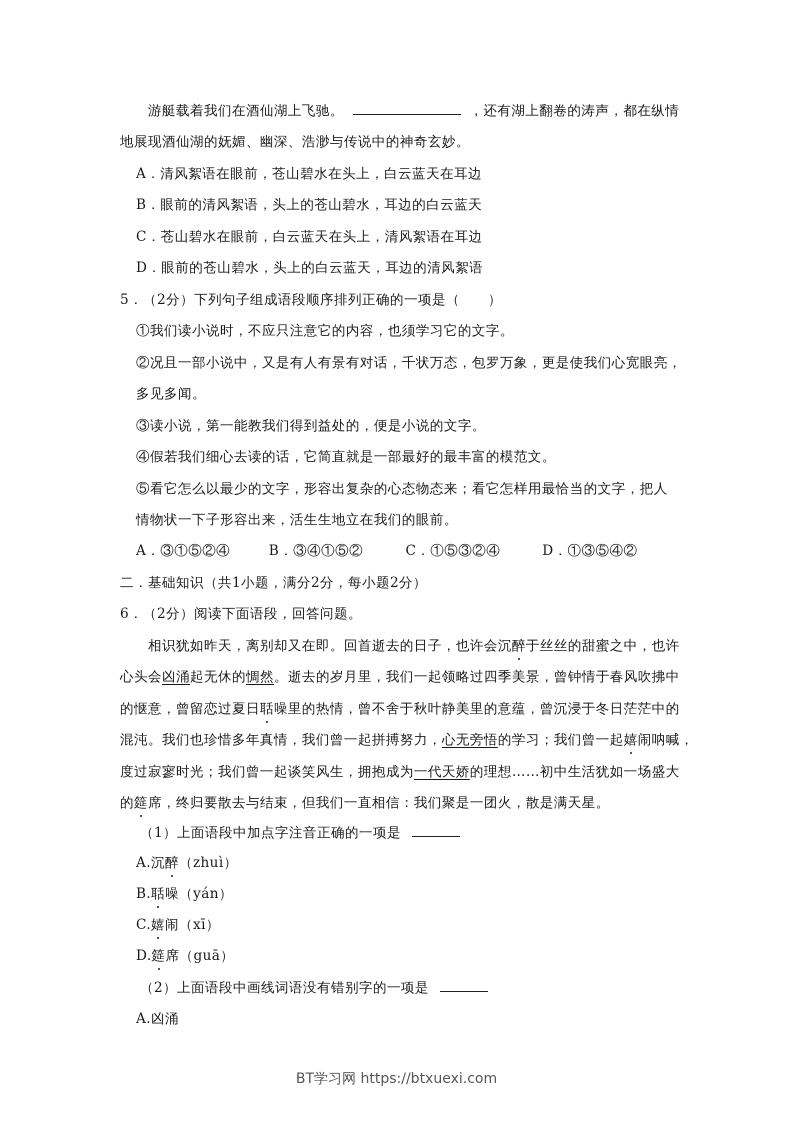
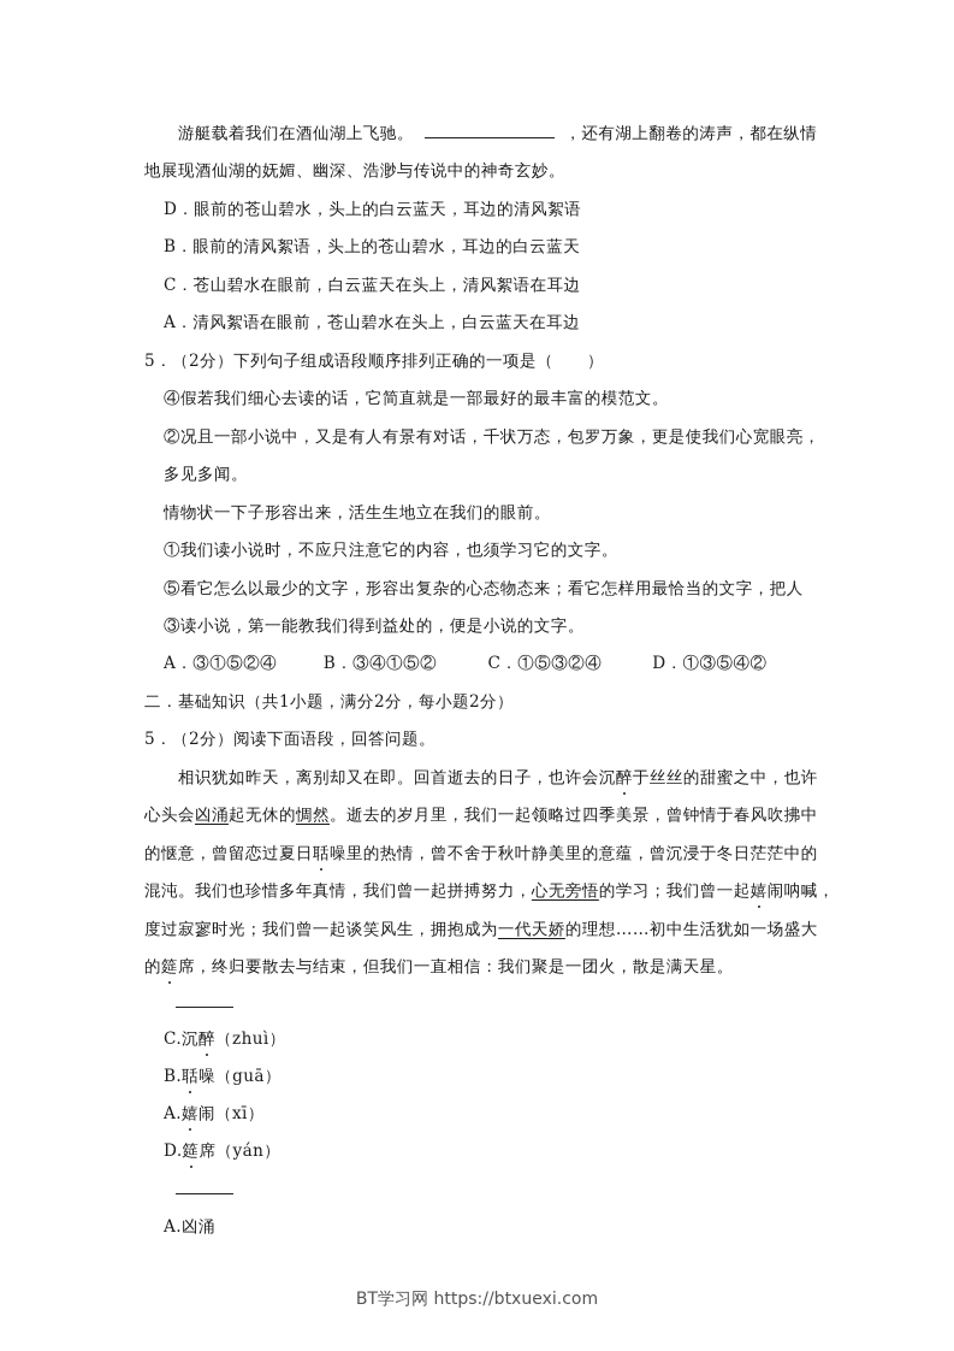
  游艇载着我们在酒仙湖上飞驰。 ，还有湖上翻卷的涛声，都在纵情
  地展现酒仙湖的妩媚、幽深、浩渺与传说中的神奇玄妙。
- A．清风絮语在眼前，苍山碧水在头上，白云蓝天在耳边
+ D．眼前的苍山碧水，头上的白云蓝天，耳边的清风絮语
  B．眼前的清风絮语，头上的苍山碧水，耳边的白云蓝天
  C．苍山碧水在眼前，白云蓝天在头上，清风絮语在耳边
- D．眼前的苍山碧水，头上的白云蓝天，耳边的清风絮语
+ A．清风絮语在眼前，苍山碧水在头上，白云蓝天在耳边
  5．（2分）下列句子组成语段顺序排列正确的一项是（ ）
- ①我们读小说时，不应只注意它的内容，也须学习它的文字。
+ ④假若我们细心去读的话，它简直就是一部最好的最丰富的模范文。
  ②况且一部小说中，又是有人有景有对话，千状万态，包罗万象，更是使我们心宽眼亮，
  多见多闻。
- ③读小说，第一能教我们得到益处的，便是小说的文字。
+ 情物状一下子形容出来，活生生地立在我们的眼前。
- ④假若我们细心去读的话，它简直就是一部最好的最丰富的模范文。
+ ①我们读小说时，不应只注意它的内容，也须学习它的文字。
  ⑤看它怎么以最少的文字，形容出复杂的心态物态来；看它怎样用最恰当的文字，把人
- 情物状一下子形容出来，活生生地立在我们的眼前。
+ ③读小说，第一能教我们得到益处的，便是小说的文字。
  A．③①⑤②④ B．③④①⑤② C．①⑤③②④ D．①③⑤④②
  二．基础知识（共1小题，满分2分，每小题2分）
- 6．（2分）阅读下面语段，回答问题。
+ 5．（2分）阅读下面语段，回答问题。
  相识犹如昨天，离别却又在即。回首逝去的日子，也许会沉醉于丝丝的甜蜜之中，也许
  心头会凶涌起无休的惆然。逝去的岁月里，我们一起领略过四季美景，曾钟情于春风吹拂中
  的惬意，曾留恋过夏日聒噪里的热情，曾不舍于秋叶静美里的意蕴，曾沉浸于冬日茫茫中的
  混沌。我们也珍惜多年真情，我们曾一起拼搏努力，心无旁悟的学习；我们曾一起嬉闹呐喊，
  度过寂寥时光；我们曾一起谈笑风生，拥抱成为一代天娇的理想……初中生活犹如一场盛大
  的筵席，终归要散去与结束，但我们一直相信：我们聚是一团火，散是满天星。
- （1）上面语段中加点字注音正确的一项是
- A.沉醉（zhuì）
+ C.沉醉（zhuì）
- B.聒噪（yán）
+ B.聒噪（guā）
- C.嬉闹（xī）
+ A.嬉闹（xī）
- D.筵席（guā）
+ D.筵席（yán）
- （2）上面语段中画线词语没有错别字的一项是
  A.凶涌
  BT学习网 https://btxuexi.com
